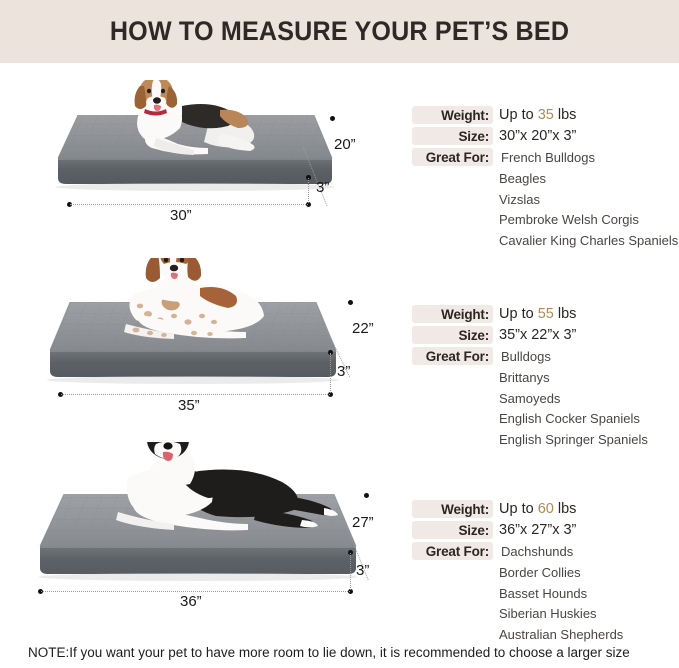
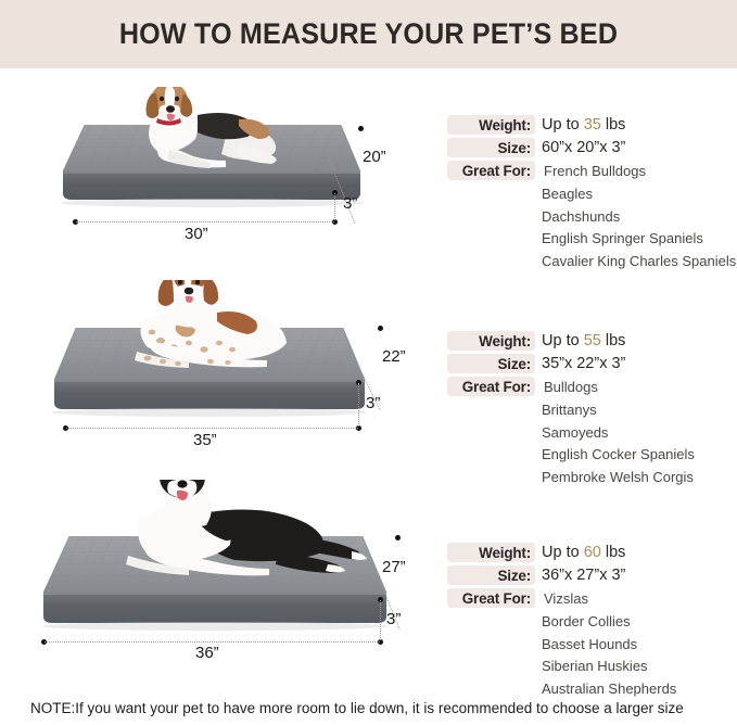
  HOW TO MEASURE YOUR PET’S BED
  20”
  3”
  30”
  Weight:
  Up to 35 lbs
  Size:
- 30”x 20”x 3”
+ 60”x 20”x 3”
  Great For:
  French Bulldogs
  Beagles
- Vizslas
+ Dachshunds
- Pembroke Welsh Corgis
+ English Springer Spaniels
  Cavalier King Charles Spaniels
  22”
  3”
  35”
  Weight:
  Up to 55 lbs
  Size:
  35”x 22”x 3”
  Great For:
  Bulldogs
  Brittanys
  Samoyeds
  English Cocker Spaniels
- English Springer Spaniels
+ Pembroke Welsh Corgis
  27”
  3”
  36”
  Weight:
  Up to 60 lbs
  Size:
  36”x 27”x 3”
  Great For:
- Dachshunds
+ Vizslas
  Border Collies
  Basset Hounds
  Siberian Huskies
  Australian Shepherds
  NOTE:If you want your pet to have more room to lie down, it is recommended to choose a larger size
